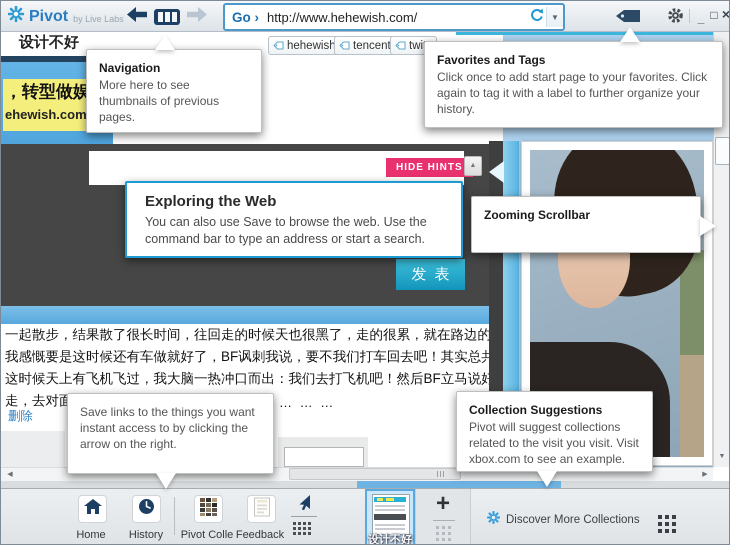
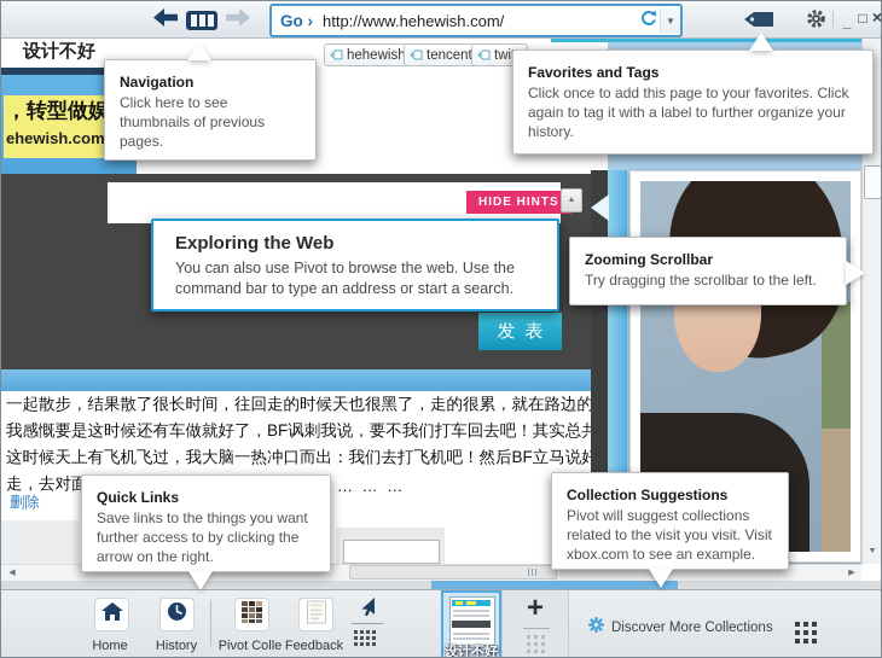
- Pivot
- by Live Labs
  Go ›
  http://www.hehewish.com/
  ▼
  _
  □
  ×
  设计不好
  hehewish
  tencen
  ，转型做娱
  ehewish.com
  HIDE HINTS
  发表
  一起散步，结果散了很长时间，往回走的时候天也很黑了，走的很累，就在路边的
  我感慨要是这时候还有车做就好了，BF讽刺我说，要不我们打车回去吧！其实总共
  这时候天上有飞机飞过，我大脑一热冲口而出：我们去打飞机吧！然后BF立马说好
  走，去对面
  … … …
  删除
  Home
  History
  Pivot Colle
  Feedback
  设计不好
  +
  Discover More Collections
  Navigation
- More here to see thumbnails of previous pages.
+ Click here to see thumbnails of previous pages.
  Favorites and Tags
- Click once to add start page to your favorites. Click again to tag it with a label to further organize your history.
+ Click once to add this page to your favorites. Click again to tag it with a label to further organize your history.
  Exploring the Web
- You can also use Save to browse the web. Use the command bar to type an address or start a search.
+ You can also use Pivot to browse the web. Use the command bar to type an address or start a search.
  Zooming Scrollbar
+ Try dragging the scrollbar to the left.
+ Quick Links
- Save links to the things you want instant access to by clicking the arrow on the right.
+ Save links to the things you want further access to by clicking the arrow on the right.
  Collection Suggestions
  Pivot will suggest collections related to the visit you visit. Visit xbox.com to see an example.
